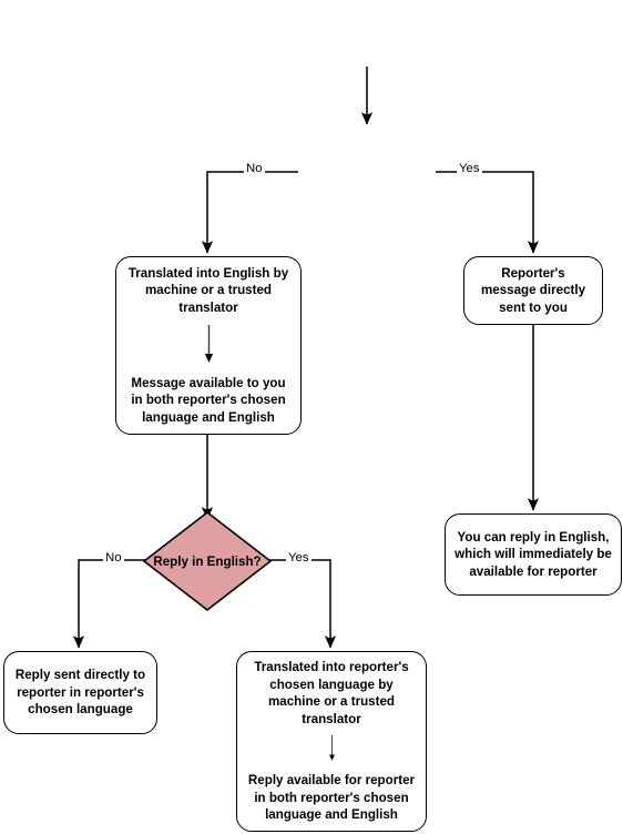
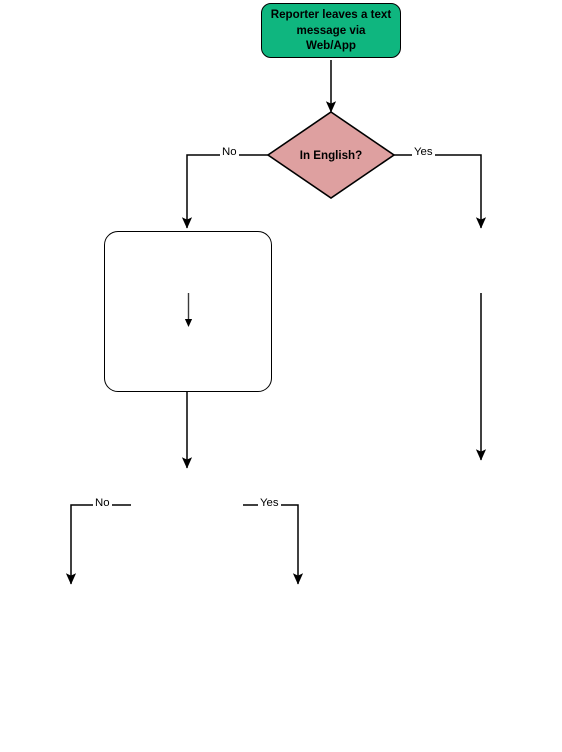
+ Reporter leaves a text message via Web/App
+ In English?
  No
  Yes
- Translated into English by machine or a trusted translator
- Message available to you in both reporter's chosen language and English
- Reporter's message directly sent to you
- You can reply in English, which will immediately be available for reporter
- Reply in English?
  No
  Yes
- Reply sent directly to reporter in reporter's chosen language
- Translated into reporter's chosen language by machine or a trusted translator
- Reply available for reporter in both reporter's chosen language and English
